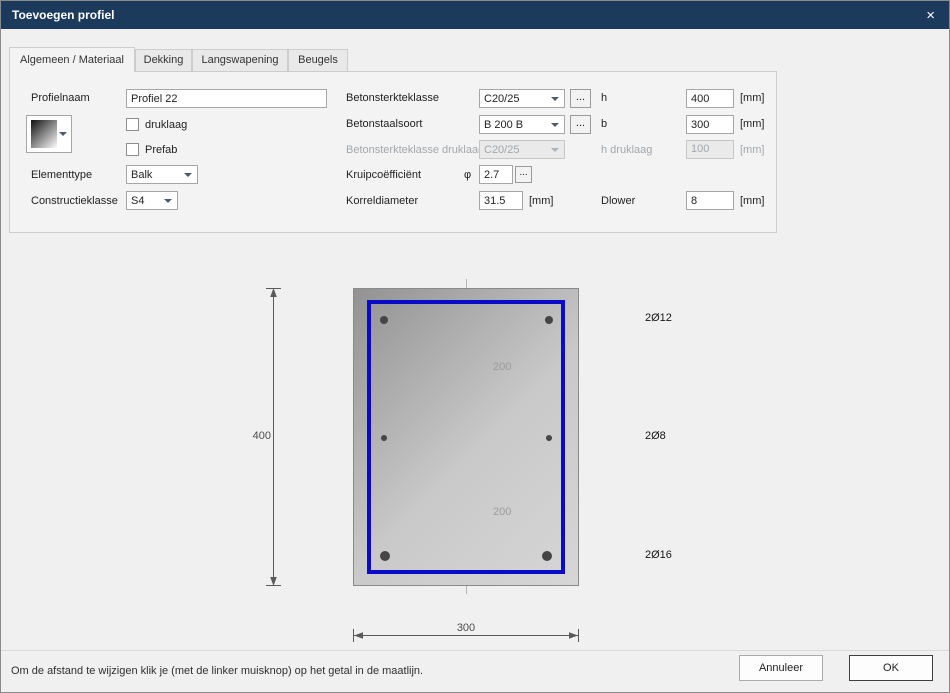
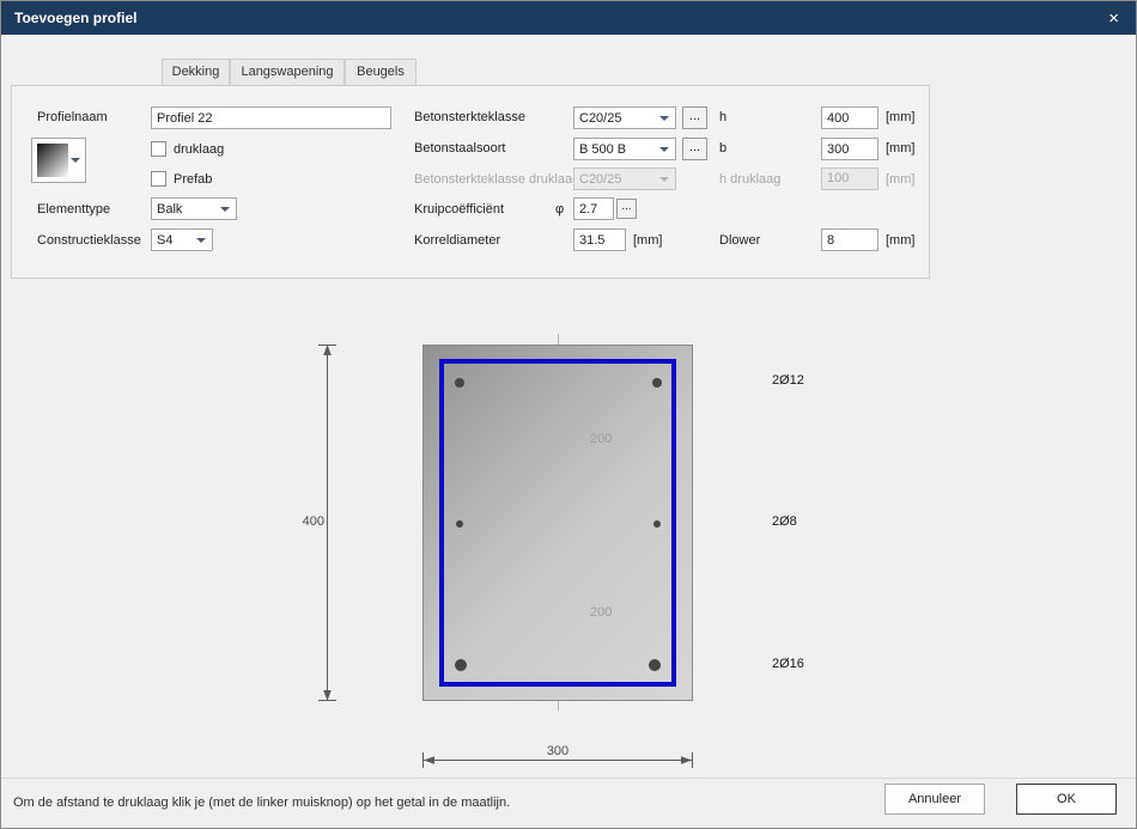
  Toevoegen profiel
  ×
- Algemeen / Materiaal
  Dekking
  Langswapening
  Beugels
  Profielnaam
  Profiel 22
  druklaag
  Prefab
  Elementtype
  Balk
  Constructieklasse
  S4
  Betonsterkteklasse
  C20/25
  ...
  Betonstaalsoort
- B 200 B
+ B 500 B
  ...
  Betonsterkteklasse druklaa
  C20/25
  Kruipcoëfficiënt
  φ
  2.7
  ...
  Korreldiameter
  31.5
  [mm]
  h
  400
  [mm]
  b
  300
  [mm]
  h druklaag
  100
  [mm]
  Dlower
  8
  [mm]
  400
  300
  200
  200
  2Ø12
  2Ø8
  2Ø16
- Om de afstand te wijzigen klik je (met de linker muisknop) op het getal in de maatlijn.
+ Om de afstand te druklaag klik je (met de linker muisknop) op het getal in de maatlijn.
  Annuleer
  OK
